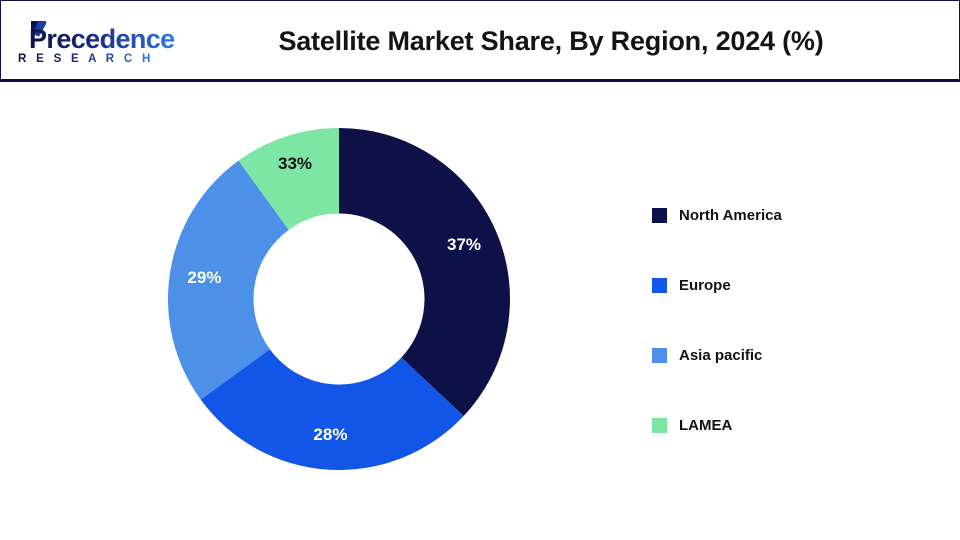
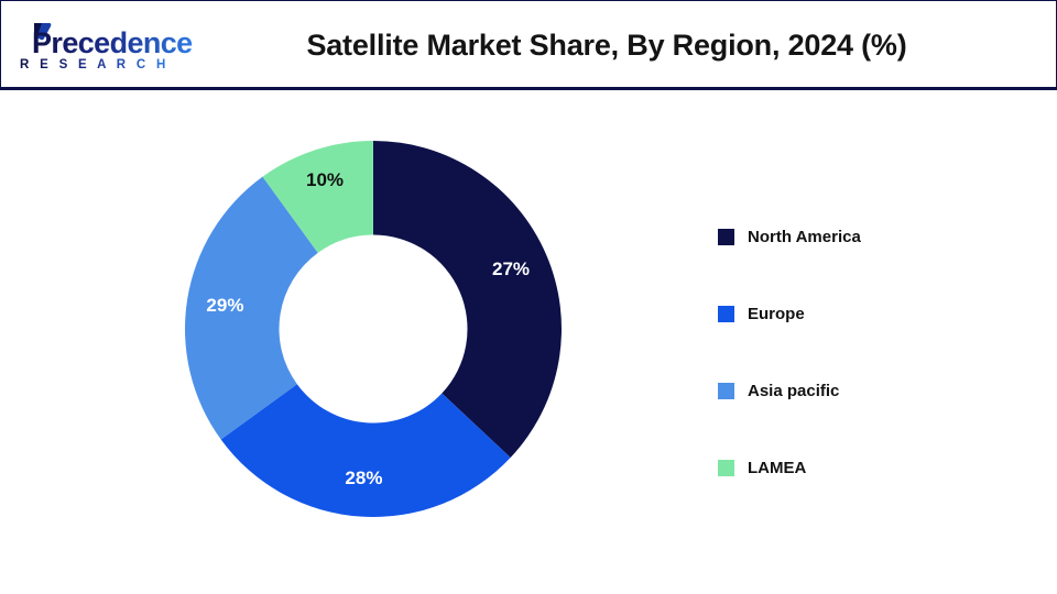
  Precedence
  R E S E A R C H
  Satellite Market Share, By Region, 2024 (%)
- 37%
+ 27%
  28%
  29%
- 33%
+ 10%
  North America
  Europe
  Asia pacific
  LAMEA
